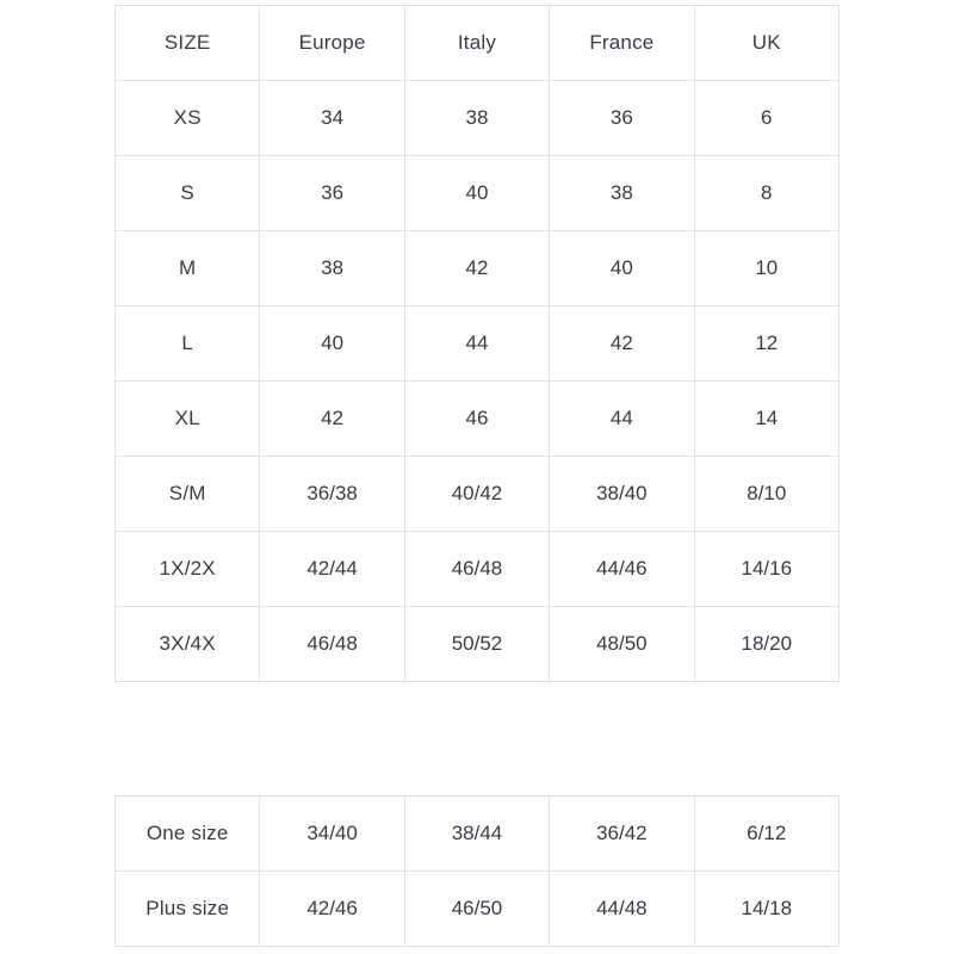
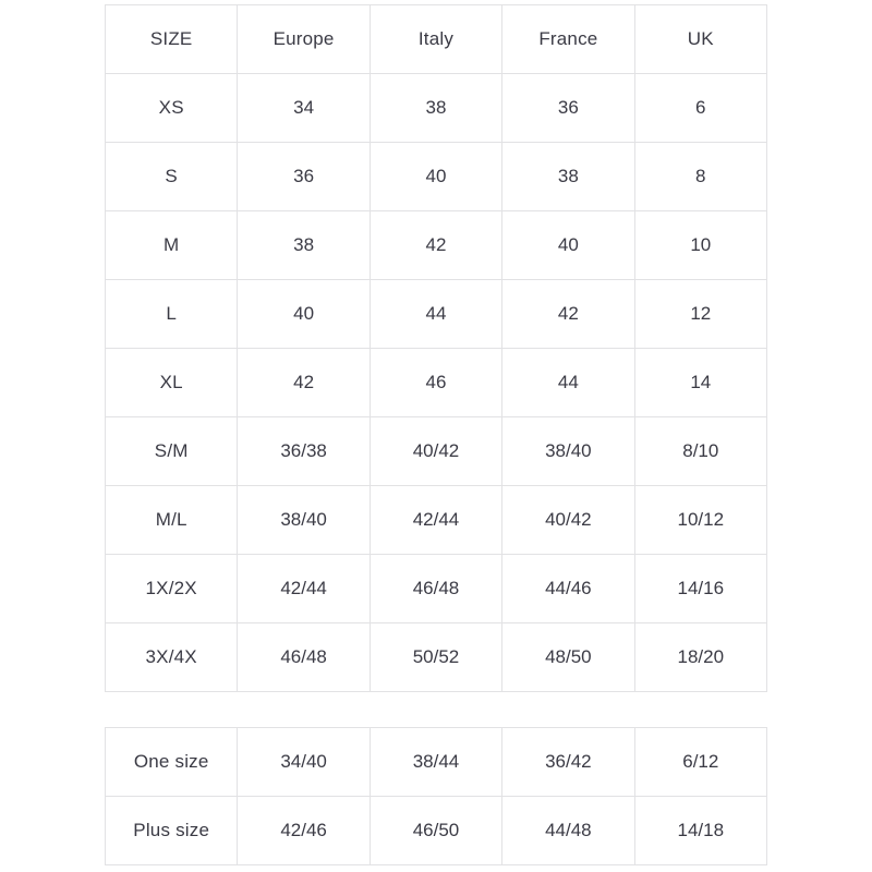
  SIZE	Europe	Italy	France	UK
  XS	34	38	36	6
  S	36	40	38	8
  M	38	42	40	10
  L	40	44	42	12
  XL	42	46	44	14
  S/M	36/38	40/42	38/40	8/10
+ M/L	38/40	42/44	40/42	10/12
  1X/2X	42/44	46/48	44/46	14/16
  3X/4X	46/48	50/52	48/50	18/20
  One size	34/40	38/44	36/42	6/12
  Plus size	42/46	46/50	44/48	14/18
